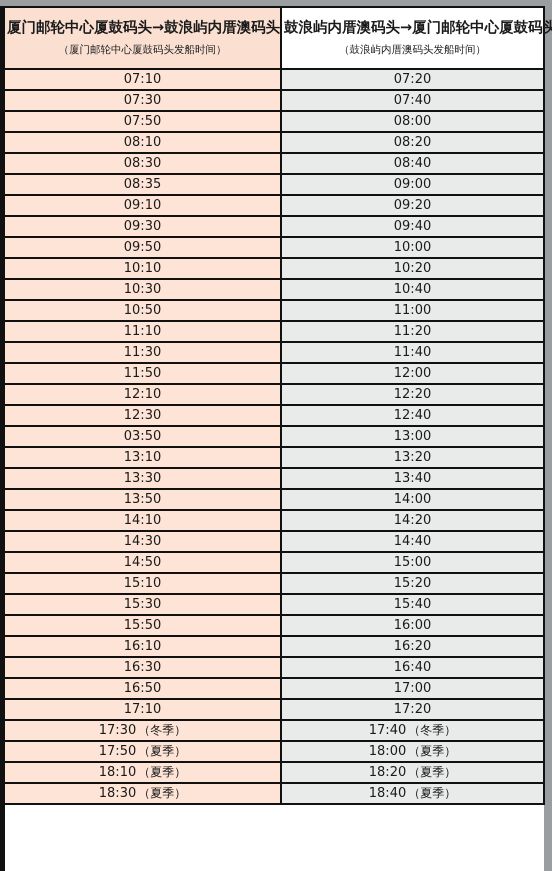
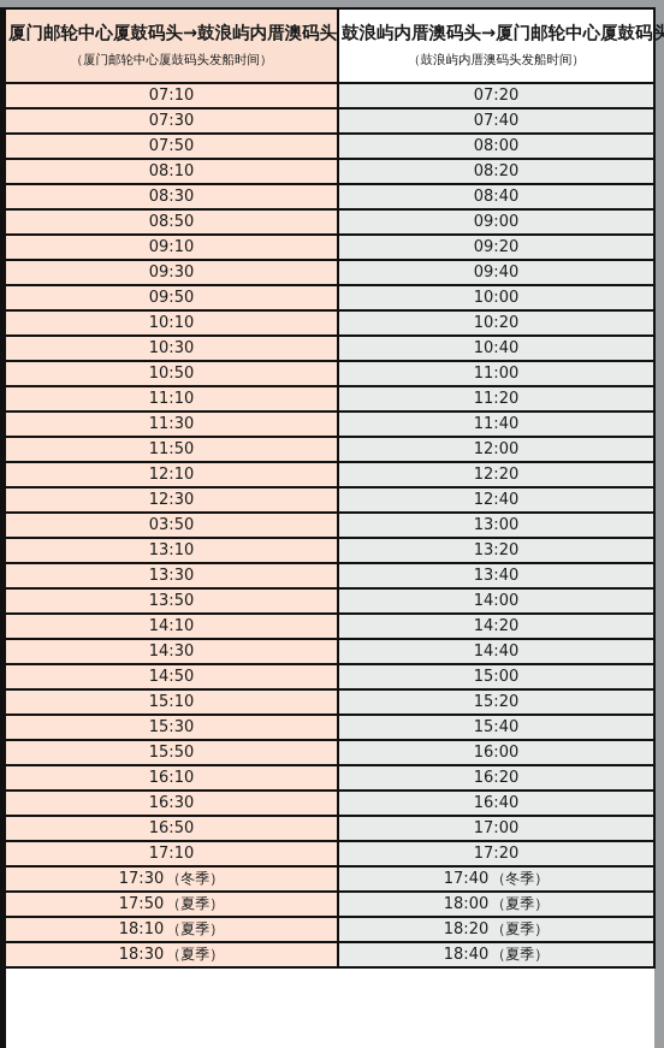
  厦门邮轮中心厦鼓码头→鼓浪屿内厝澳码头 （厦门邮轮中心厦鼓码头发船时间）	鼓浪屿内厝澳码头→厦门邮轮中心厦鼓码头 （鼓浪屿内厝澳码头发船时间）
  07:10	07:20
  07:30	07:40
  07:50	08:00
  08:10	08:20
  08:30	08:40
- 08:35	09:00
+ 08:50	09:00
  09:10	09:20
  09:30	09:40
  09:50	10:00
  10:10	10:20
  10:30	10:40
  10:50	11:00
  11:10	11:20
  11:30	11:40
  11:50	12:00
  12:10	12:20
  12:30	12:40
  03:50	13:00
  13:10	13:20
  13:30	13:40
  13:50	14:00
  14:10	14:20
  14:30	14:40
  14:50	15:00
  15:10	15:20
  15:30	15:40
  15:50	16:00
  16:10	16:20
  16:30	16:40
  16:50	17:00
  17:10	17:20
  17:30 （冬季）	17:40 （冬季）
  17:50 （夏季）	18:00 （夏季）
  18:10 （夏季）	18:20 （夏季）
  18:30 （夏季）	18:40 （夏季）
